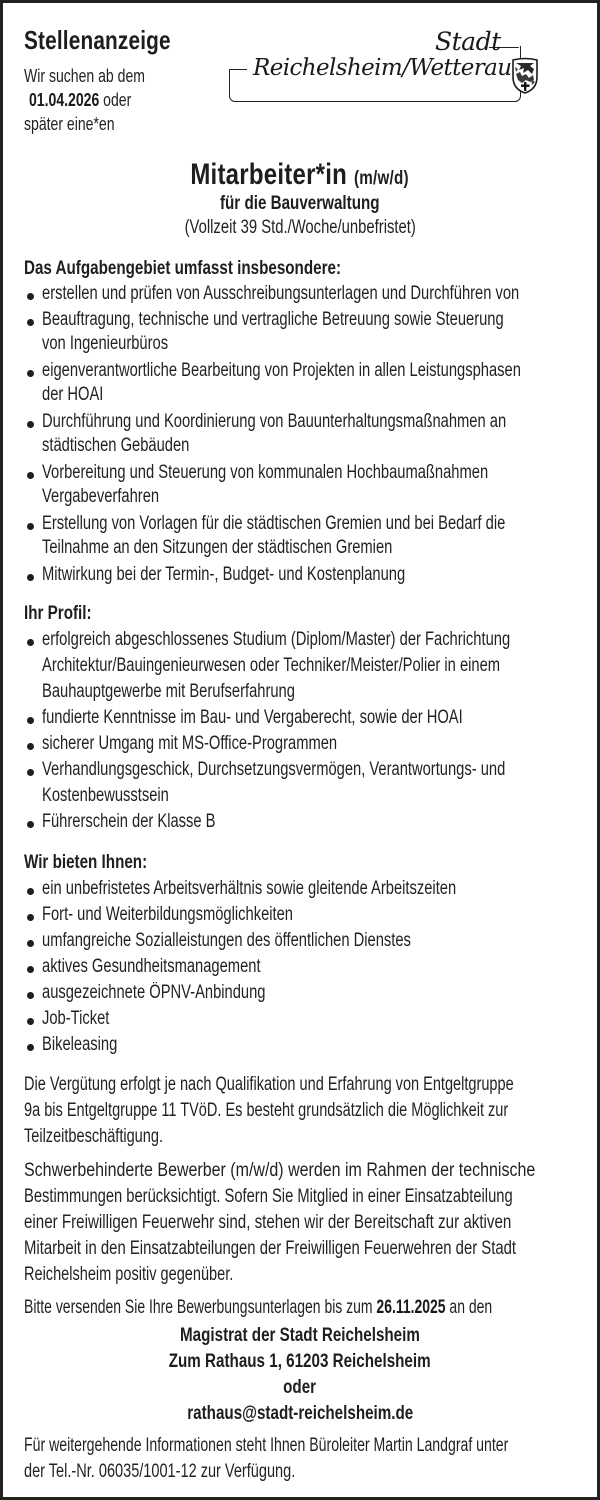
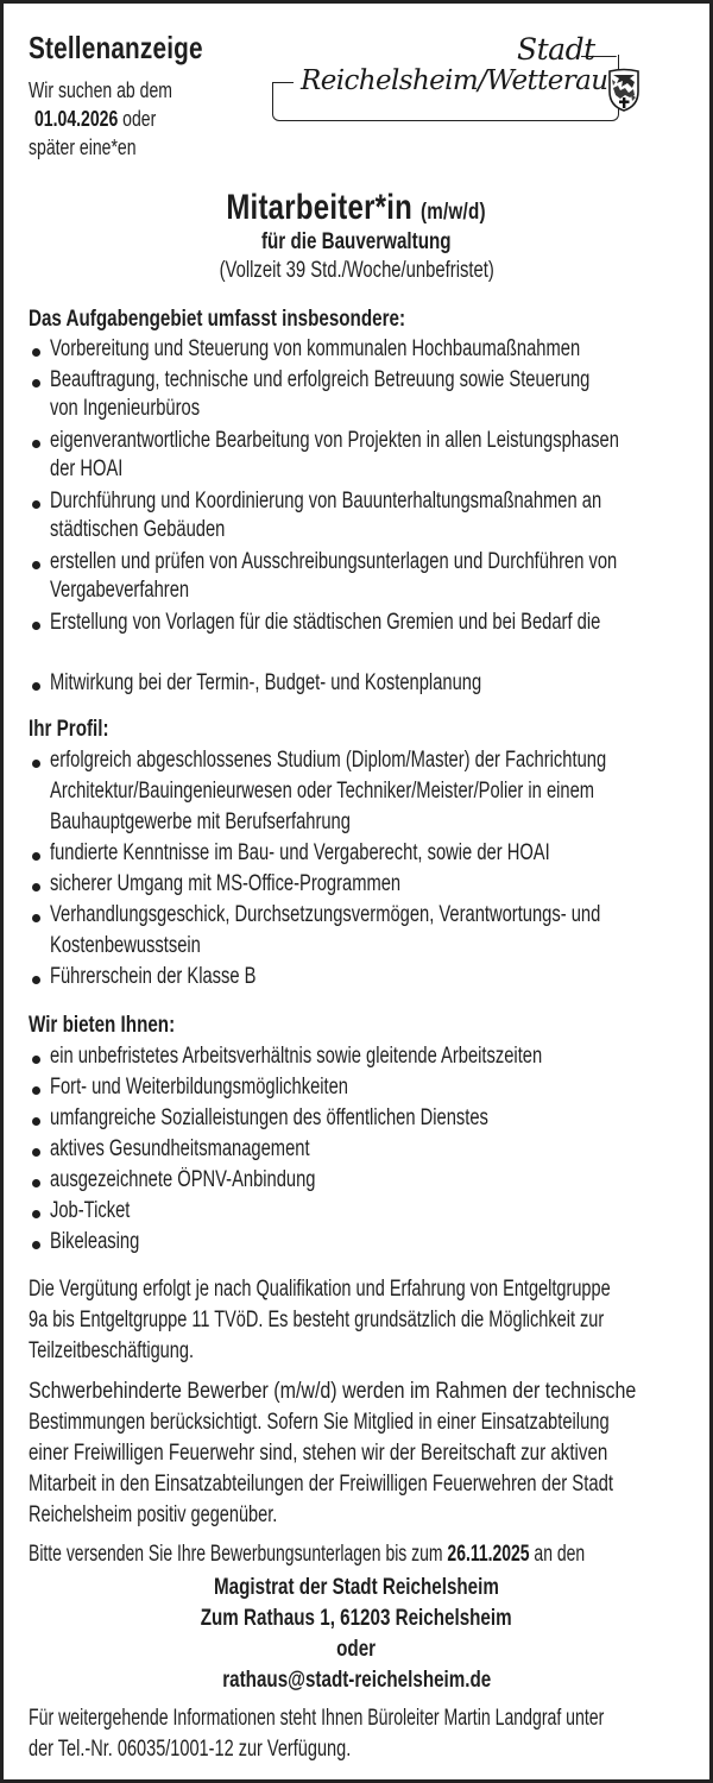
  Stellenanzeige
  Wir suchen ab dem
  01.04.2026 oder
  später eine*en
  Stadt
  Reichelsheim/Wetterau
  Mitarbeiter*in (m/w/d)
  für die Bauverwaltung
  (Vollzeit 39 Std./Woche/unbefristet)
  Das Aufgabengebiet umfasst insbesondere:
- erstellen und prüfen von Ausschreibungsunterlagen und Durchführen von
+ Vorbereitung und Steuerung von kommunalen Hochbaumaßnahmen
- Beauftragung, technische und vertragliche Betreuung sowie Steuerung
+ Beauftragung, technische und erfolgreich Betreuung sowie Steuerung
  von Ingenieurbüros
  eigenverantwortliche Bearbeitung von Projekten in allen Leistungsphasen
  der HOAI
  Durchführung und Koordinierung von Bauunterhaltungsmaßnahmen an
  städtischen Gebäuden
- Vorbereitung und Steuerung von kommunalen Hochbaumaßnahmen
+ erstellen und prüfen von Ausschreibungsunterlagen und Durchführen von
  Vergabeverfahren
  Erstellung von Vorlagen für die städtischen Gremien und bei Bedarf die
- Teilnahme an den Sitzungen der städtischen Gremien
  Mitwirkung bei der Termin-, Budget- und Kostenplanung
  Ihr Profil:
  erfolgreich abgeschlossenes Studium (Diplom/Master) der Fachrichtung
  Architektur/Bauingenieurwesen oder Techniker/Meister/Polier in einem
  Bauhauptgewerbe mit Berufserfahrung
  fundierte Kenntnisse im Bau- und Vergaberecht, sowie der HOAI
  sicherer Umgang mit MS-Office-Programmen
  Verhandlungsgeschick, Durchsetzungsvermögen, Verantwortungs- und
  Kostenbewusstsein
  Führerschein der Klasse B
  Wir bieten Ihnen:
  ein unbefristetes Arbeitsverhältnis sowie gleitende Arbeitszeiten
  Fort- und Weiterbildungsmöglichkeiten
  umfangreiche Sozialleistungen des öffentlichen Dienstes
  aktives Gesundheitsmanagement
  ausgezeichnete ÖPNV-Anbindung
  Job-Ticket
  Bikeleasing
  Die Vergütung erfolgt je nach Qualifikation und Erfahrung von Entgeltgruppe
  9a bis Entgeltgruppe 11 TVöD. Es besteht grundsätzlich die Möglichkeit zur
  Teilzeitbeschäftigung.
  Schwerbehinderte Bewerber (m/w/d) werden im Rahmen der technische
  Bestimmungen berücksichtigt. Sofern Sie Mitglied in einer Einsatzabteilung
  einer Freiwilligen Feuerwehr sind, stehen wir der Bereitschaft zur aktiven
  Mitarbeit in den Einsatzabteilungen der Freiwilligen Feuerwehren der Stadt
  Reichelsheim positiv gegenüber.
  Bitte versenden Sie Ihre Bewerbungsunterlagen bis zum 26.11.2025 an den
  Magistrat der Stadt Reichelsheim
  Zum Rathaus 1, 61203 Reichelsheim
  oder
  rathaus@stadt-reichelsheim.de
  Für weitergehende Informationen steht Ihnen Büroleiter Martin Landgraf unter
  der Tel.-Nr. 06035/1001-12 zur Verfügung.
